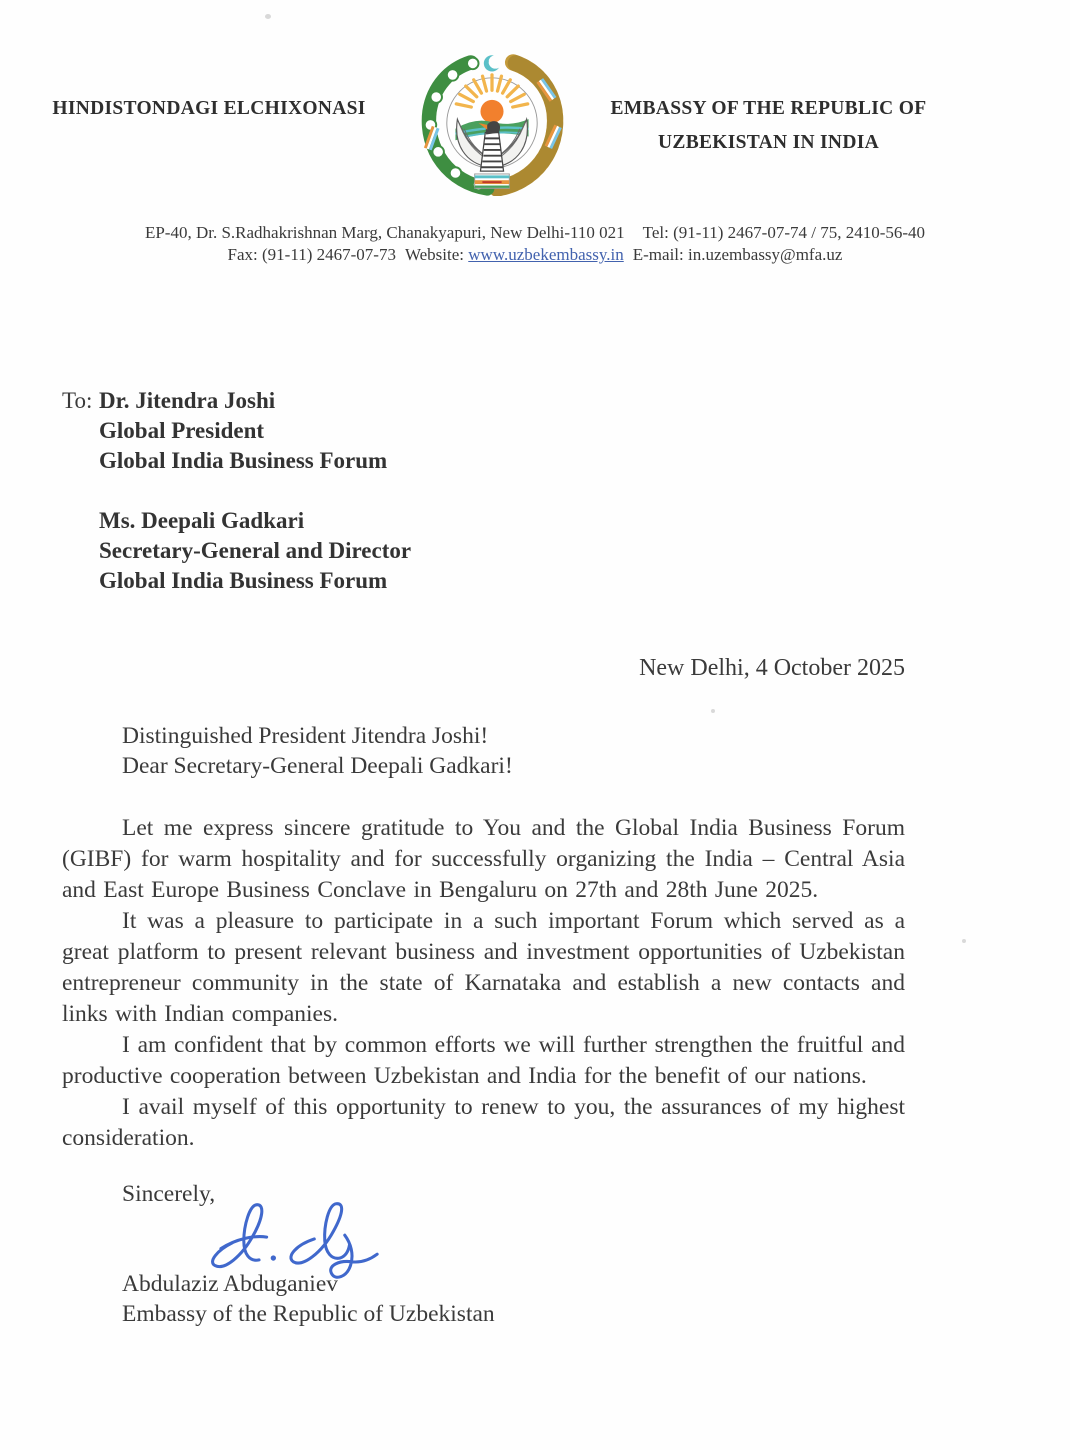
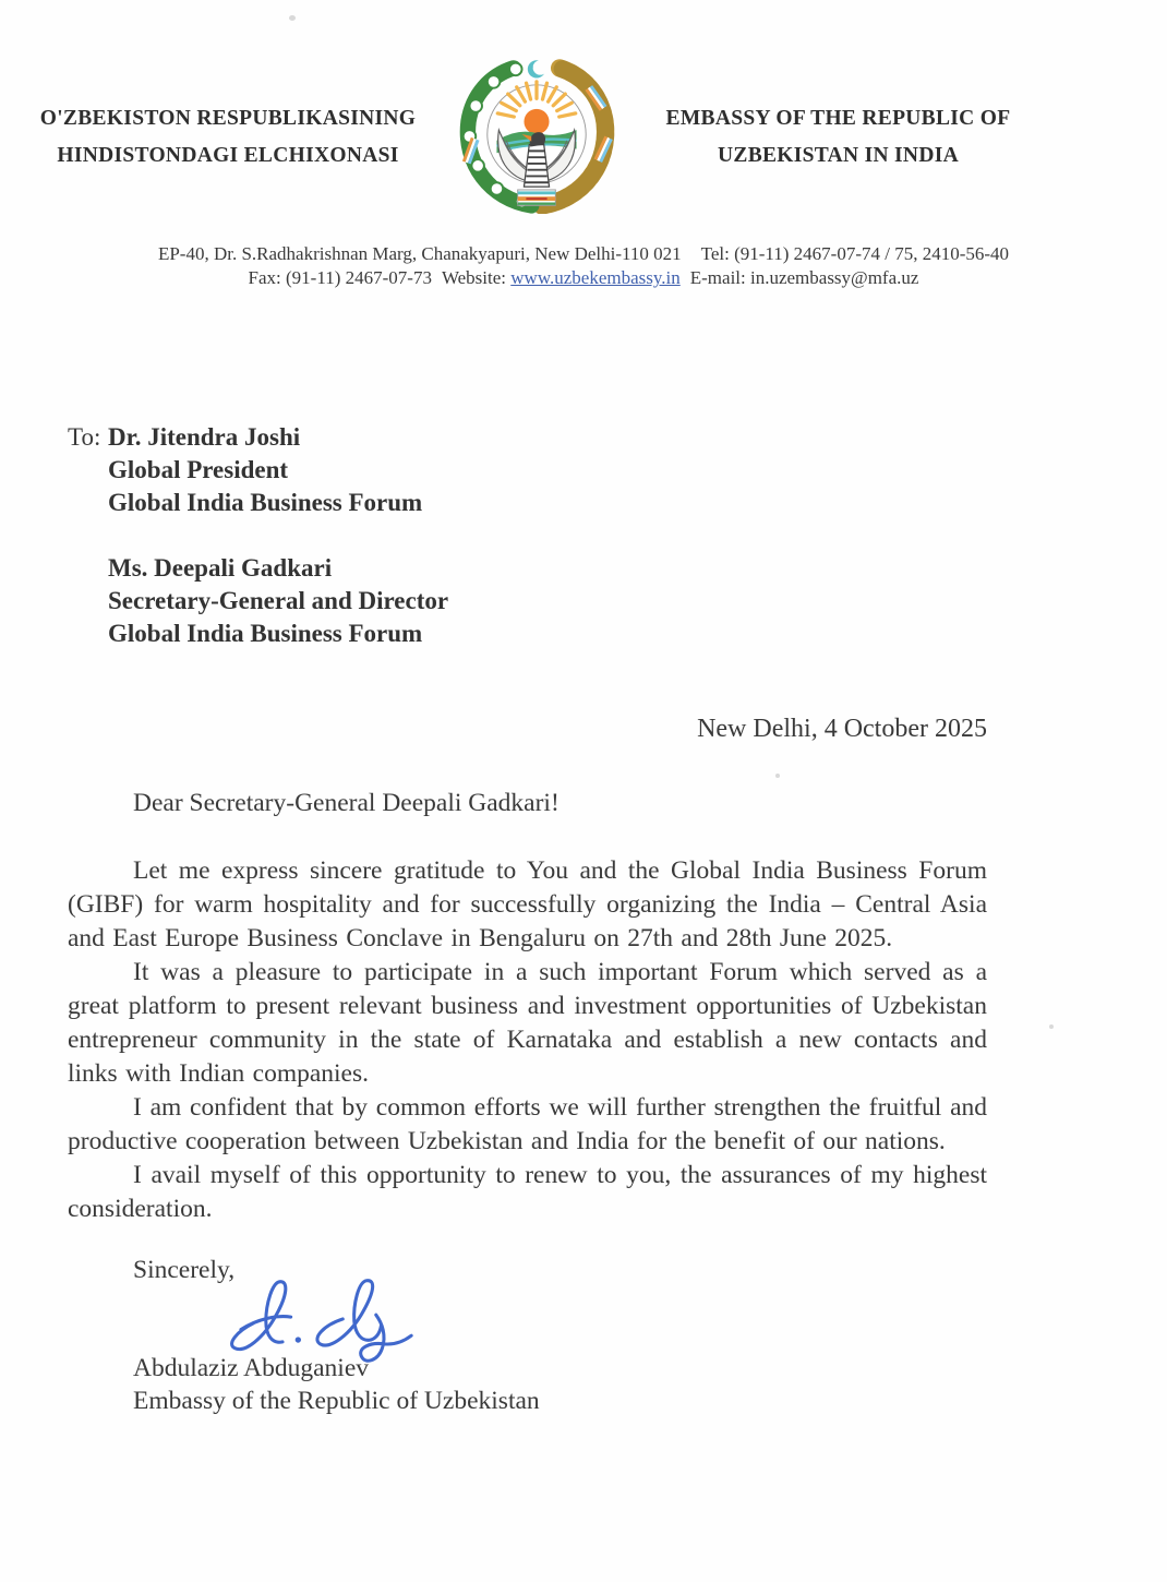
+ O'ZBEKISTON RESPUBLIKASINING
  HINDISTONDAGI ELCHIXONASI
  EMBASSY OF THE REPUBLIC OF
  UZBEKISTAN IN INDIA
  EP-40, Dr. S.Radhakrishnan Marg, Chanakyapuri, New Delhi-110 021 Tel: (91-11) 2467-07-74 / 75, 2410-56-40
  Fax: (91-11) 2467-07-73 Website: www.uzbekembassy.in E-mail: in.uzembassy@mfa.uz
  To: Dr. Jitendra Joshi
  Global President
  Global India Business Forum
  Ms. Deepali Gadkari
  Secretary-General and Director
  Global India Business Forum
  New Delhi, 4 October 2025
- Distinguished President Jitendra Joshi!
  Dear Secretary-General Deepali Gadkari!
  Let me express sincere gratitude to You and the Global India Business Forum (GIBF) for warm hospitality and for successfully organizing the India – Central Asia and East Europe Business Conclave in Bengaluru on 27th and 28th June 2025.
  It was a pleasure to participate in a such important Forum which served as a great platform to present relevant business and investment opportunities of Uzbekistan entrepreneur community in the state of Karnataka and establish a new contacts and links with Indian companies.
  I am confident that by common efforts we will further strengthen the fruitful and productive cooperation between Uzbekistan and India for the benefit of our nations.
  I avail myself of this opportunity to renew to you, the assurances of my highest consideration.
  Sincerely,
  Abdulaziz Abduganiev
  Embassy of the Republic of Uzbekistan
